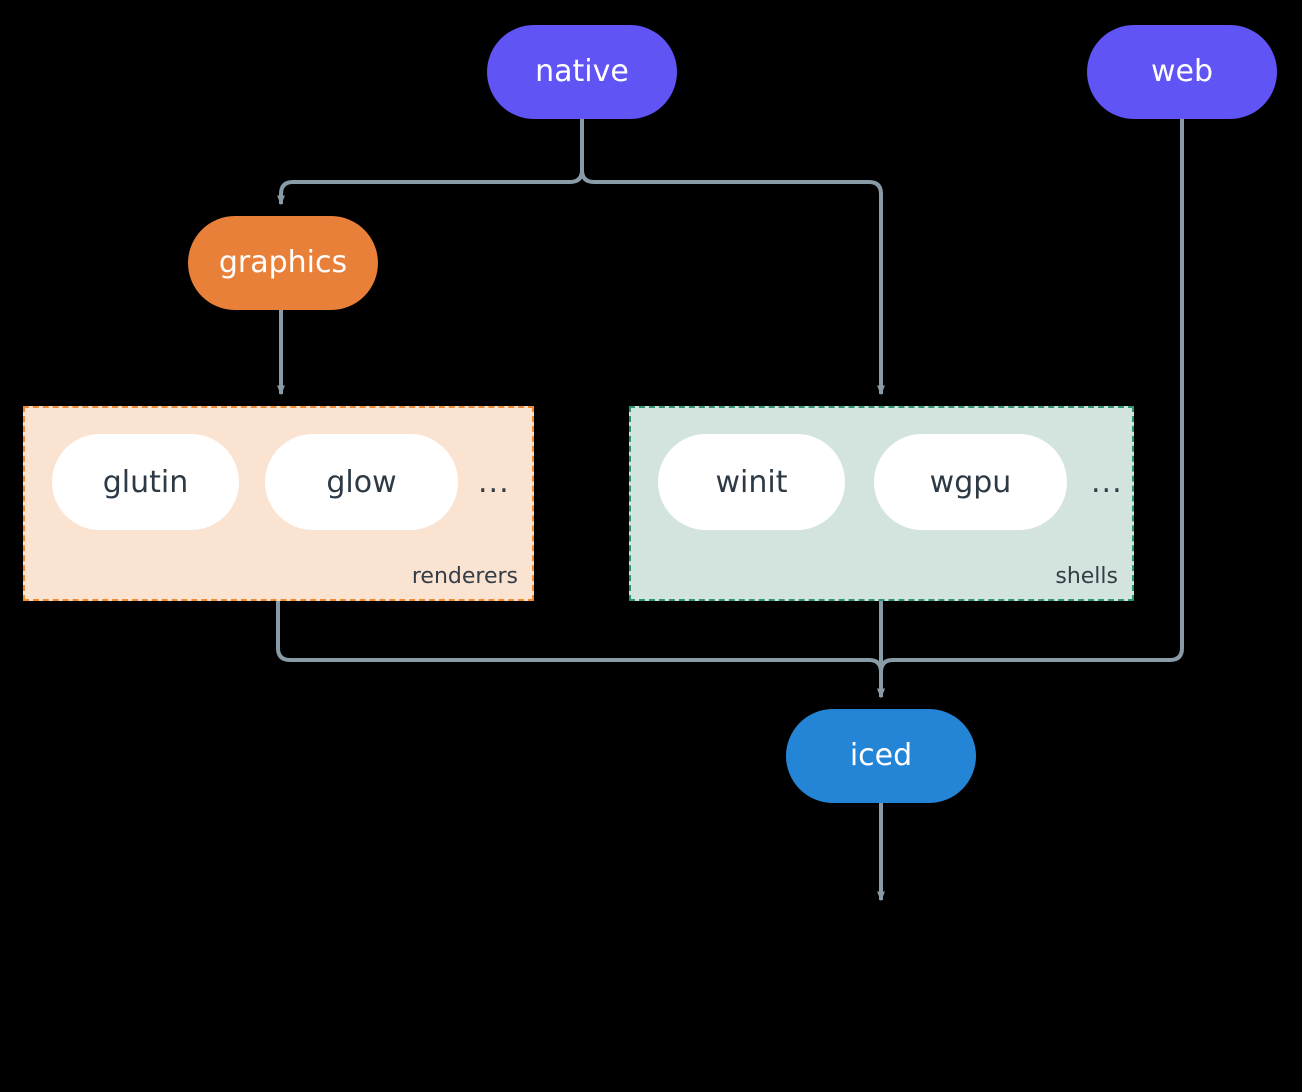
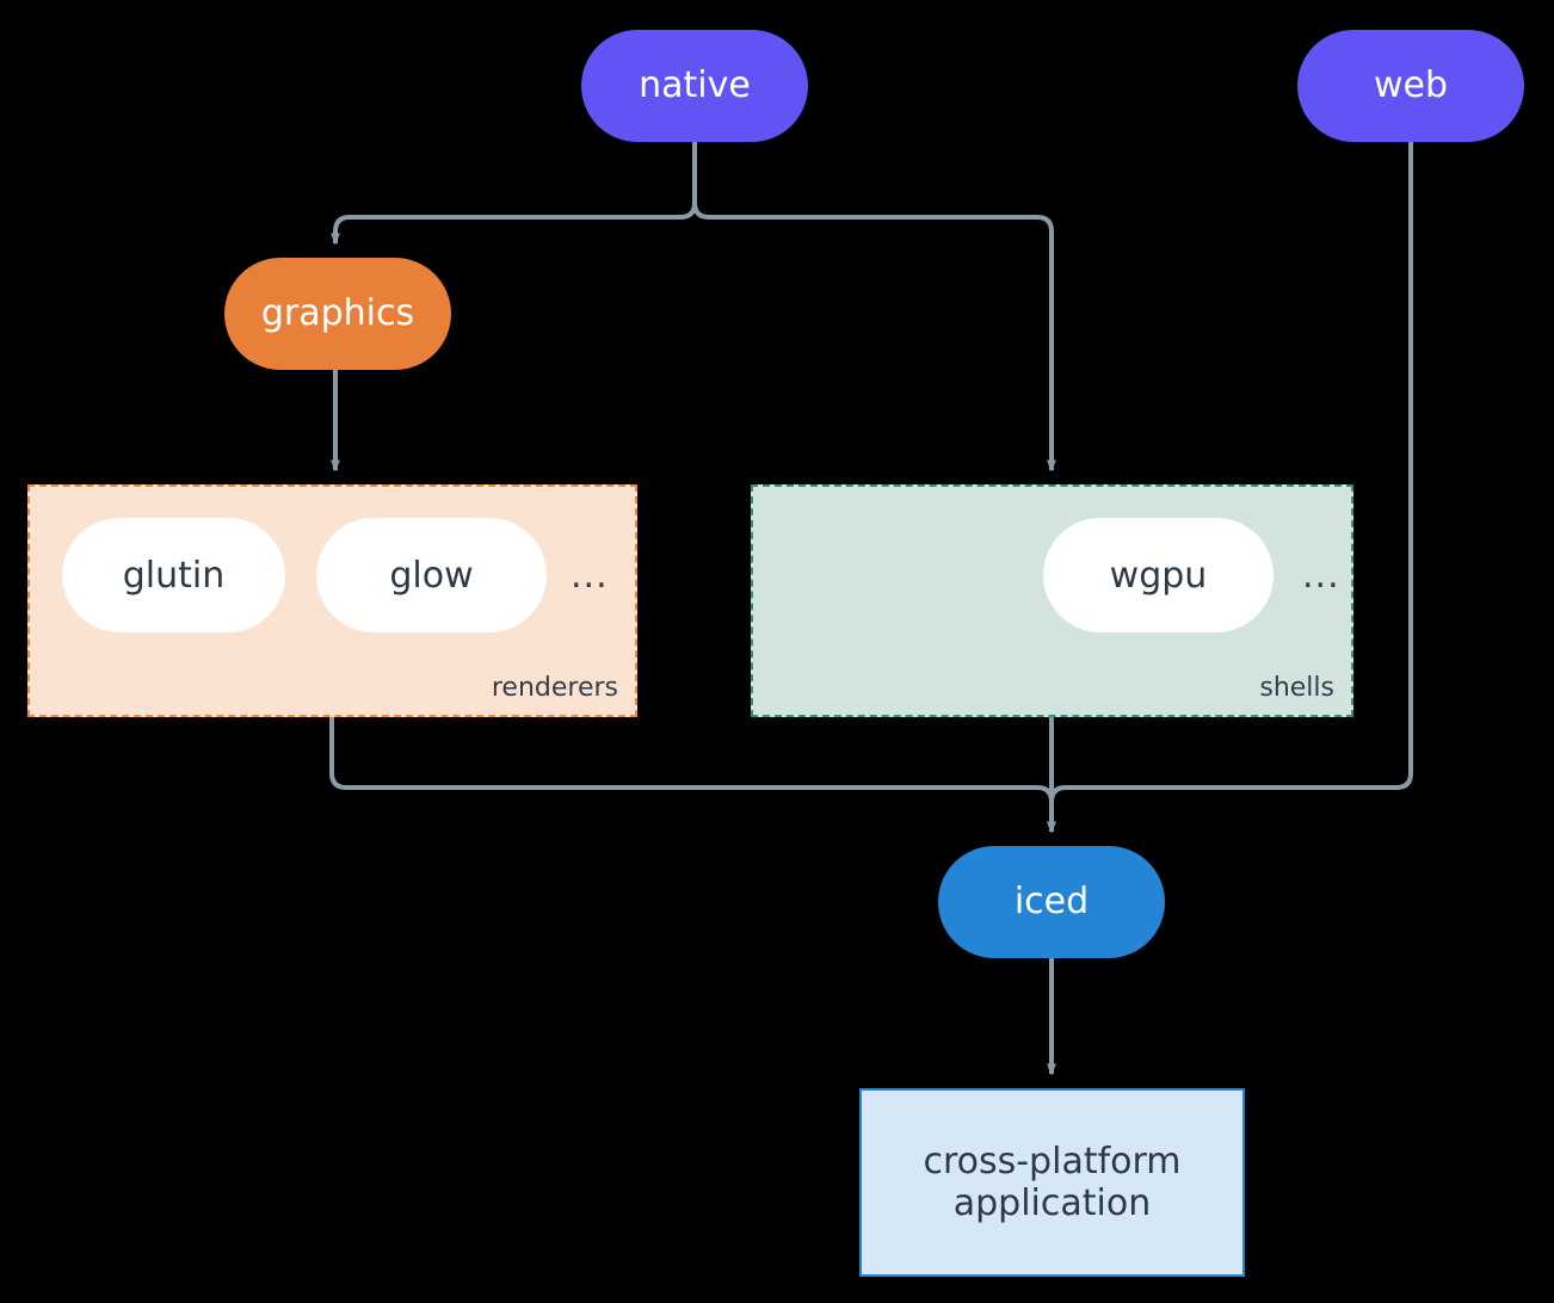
  native
  web
  graphics
  glutin
  glow
  ...
  renderers
- winit
  wgpu
  ...
  shells
  iced
+ cross-platform
+ application
